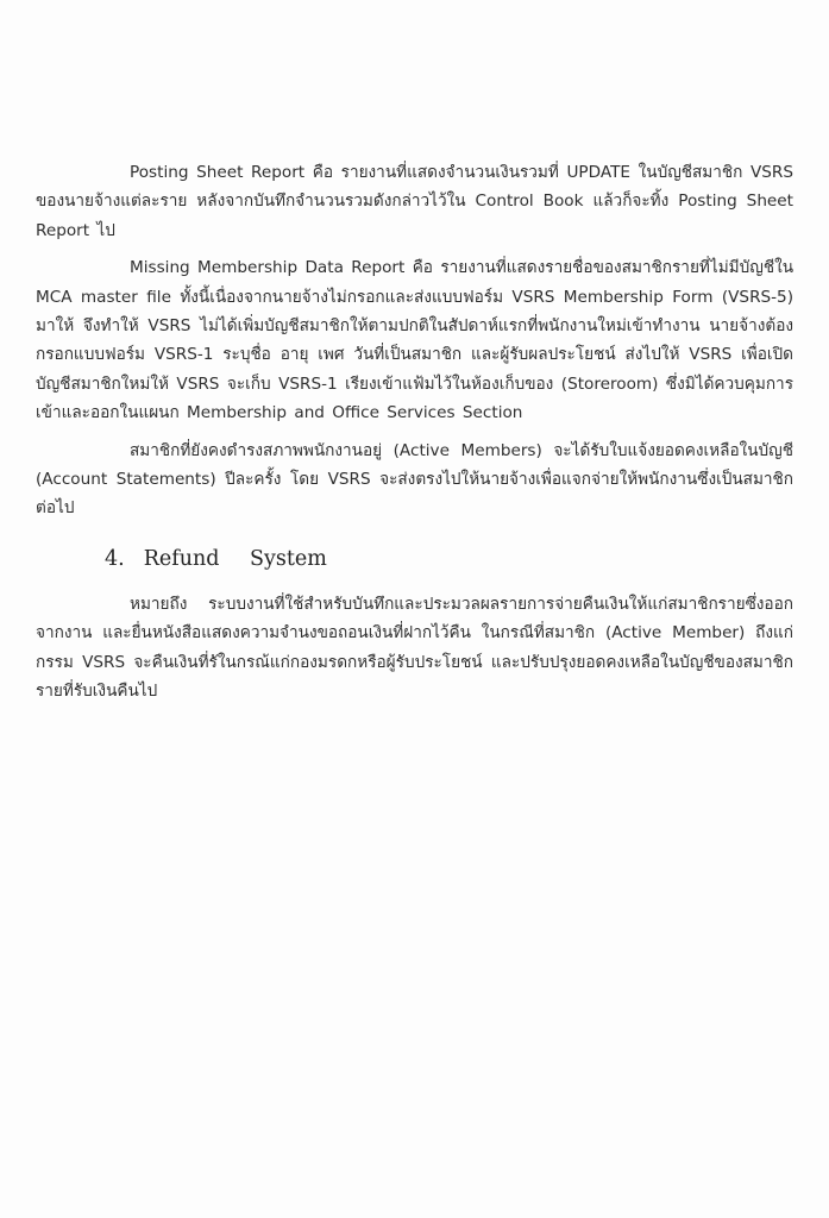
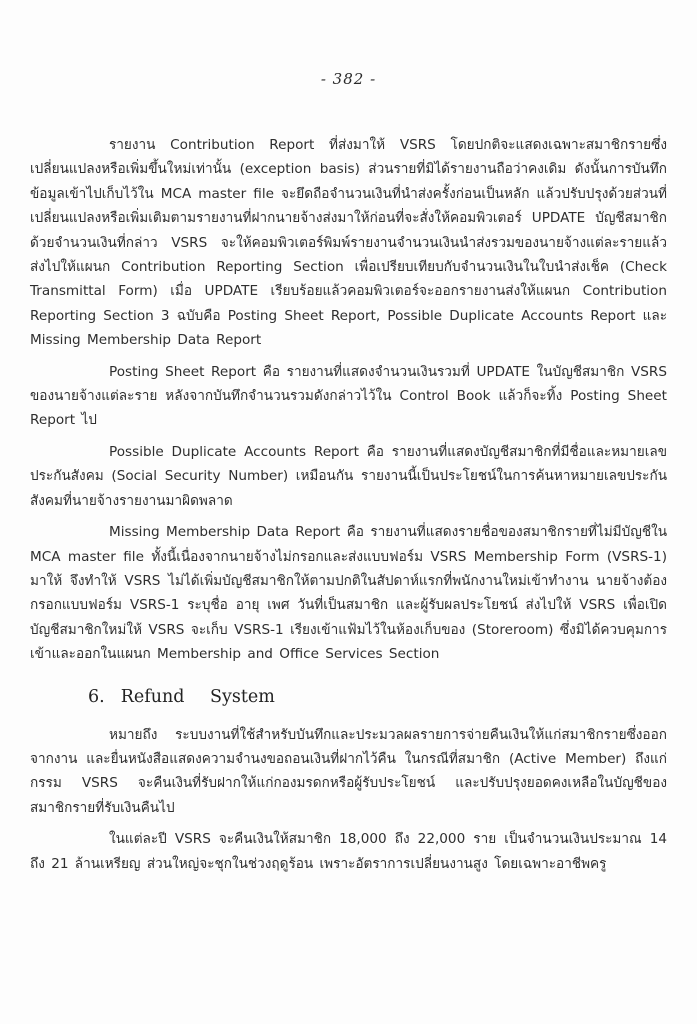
+ - 382 -
+ รายงาน Contribution Report ที่ส่งมาให้ VSRS โดยปกติจะแสดงเฉพาะสมาชิกรายซึ่งเปลี่ยนแปลงหรือเพิ่มขึ้นใหม่เท่านั้น (exception basis) ส่วนรายที่มิได้รายงานถือว่าคงเดิม ดังนั้นการบันทึกข้อมูลเข้าไปเก็บไว้ใน MCA master file จะยึดถือจำนวนเงินที่นำส่งครั้งก่อนเป็นหลัก แล้วปรับปรุงด้วยส่วนที่เปลี่ยนแปลงหรือเพิ่มเติมตามรายงานที่ฝากนายจ้างส่งมาให้ก่อนที่จะสั่งให้คอมพิวเตอร์ UPDATE บัญชีสมาชิกด้วยจำนวนเงินที่กล่าว VSRS จะให้คอมพิวเตอร์พิมพ์รายงานจำนวนเงินนำส่งรวมของนายจ้างแต่ละรายแล้วส่งไปให้แผนก Contribution Reporting Section เพื่อเปรียบเทียบกับจำนวนเงินในใบนำส่งเช็ค (Check Transmittal Form) เมื่อ UPDATE เรียบร้อยแล้วคอมพิวเตอร์จะออกรายงานส่งให้แผนก Contribution Reporting Section 3 ฉบับคือ Posting Sheet Report, Possible Duplicate Accounts Report และ Missing Membership Data Report
  Posting Sheet Report คือ รายงานที่แสดงจำนวนเงินรวมที่ UPDATE ในบัญชีสมาชิก VSRS ของนายจ้างแต่ละราย หลังจากบันทึกจำนวนรวมดังกล่าวไว้ใน Control Book แล้วก็จะทิ้ง Posting Sheet Report ไป
+ Possible Duplicate Accounts Report คือ รายงานที่แสดงบัญชีสมาชิกที่มีชื่อและหมายเลขประกันสังคม (Social Security Number) เหมือนกัน รายงานนี้เป็นประโยชน์ในการค้นหาหมายเลขประกันสังคมที่นายจ้างรายงานมาผิดพลาด
- Missing Membership Data Report คือ รายงานที่แสดงรายชื่อของสมาชิกรายที่ไม่มีบัญชีใน MCA master file ทั้งนี้เนื่องจากนายจ้างไม่กรอกและส่งแบบฟอร์ม VSRS Membership Form (VSRS-5) มาให้ จึงทำให้ VSRS ไม่ได้เพิ่มบัญชีสมาชิกให้ตามปกติในสัปดาห์แรกที่พนักงานใหม่เข้าทำงาน นายจ้างต้องกรอกแบบฟอร์ม VSRS-1 ระบุชื่อ อายุ เพศ วันที่เป็นสมาชิก และผู้รับผลประโยชน์ ส่งไปให้ VSRS เพื่อเปิดบัญชีสมาชิกใหม่ให้ VSRS จะเก็บ VSRS-1 เรียงเข้าแฟ้มไว้ในห้องเก็บของ (Storeroom) ซึ่งมิได้ควบคุมการเข้าและออกในแผนก Membership and Office Services Section
+ Missing Membership Data Report คือ รายงานที่แสดงรายชื่อของสมาชิกรายที่ไม่มีบัญชีใน MCA master file ทั้งนี้เนื่องจากนายจ้างไม่กรอกและส่งแบบฟอร์ม VSRS Membership Form (VSRS-1) มาให้ จึงทำให้ VSRS ไม่ได้เพิ่มบัญชีสมาชิกให้ตามปกติในสัปดาห์แรกที่พนักงานใหม่เข้าทำงาน นายจ้างต้องกรอกแบบฟอร์ม VSRS-1 ระบุชื่อ อายุ เพศ วันที่เป็นสมาชิก และผู้รับผลประโยชน์ ส่งไปให้ VSRS เพื่อเปิดบัญชีสมาชิกใหม่ให้ VSRS จะเก็บ VSRS-1 เรียงเข้าแฟ้มไว้ในห้องเก็บของ (Storeroom) ซึ่งมิได้ควบคุมการเข้าและออกในแผนก Membership and Office Services Section
- สมาชิกที่ยังคงดำรงสภาพพนักงานอยู่ (Active Members) จะได้รับใบแจ้งยอดคงเหลือในบัญชี (Account Statements) ปีละครั้ง โดย VSRS จะส่งตรงไปให้นายจ้างเพื่อแจกจ่ายให้พนักงานซึ่งเป็นสมาชิกต่อไป
- 4. Refund System
+ 6. Refund System
- หมายถึง ระบบงานที่ใช้สำหรับบันทึกและประมวลผลรายการจ่ายคืนเงินให้แก่สมาชิกรายซึ่งออกจากงาน และยื่นหนังสือแสดงความจำนงขอถอนเงินที่ฝากไว้คืน ในกรณีที่สมาชิก (Active Member) ถึงแก่กรรม VSRS จะคืนเงินที่รัในกรณ้แก่กองมรดกหรือผู้รับประโยชน์ และปรับปรุงยอดคงเหลือในบัญชีของสมาชิกรายที่รับเงินคืนไป
+ หมายถึง ระบบงานที่ใช้สำหรับบันทึกและประมวลผลรายการจ่ายคืนเงินให้แก่สมาชิกรายซึ่งออกจากงาน และยื่นหนังสือแสดงความจำนงขอถอนเงินที่ฝากไว้คืน ในกรณีที่สมาชิก (Active Member) ถึงแก่กรรม VSRS จะคืนเงินที่รับฝากให้แก่กองมรดกหรือผู้รับประโยชน์ และปรับปรุงยอดคงเหลือในบัญชีของสมาชิกรายที่รับเงินคืนไป
+ ในแต่ละปี VSRS จะคืนเงินให้สมาชิก 18,000 ถึง 22,000 ราย เป็นจำนวนเงินประมาณ 14 ถึง 21 ล้านเหรียญ ส่วนใหญ่จะชุกในช่วงฤดูร้อน เพราะอัตราการเปลี่ยนงานสูง โดยเฉพาะอาชีพครู
